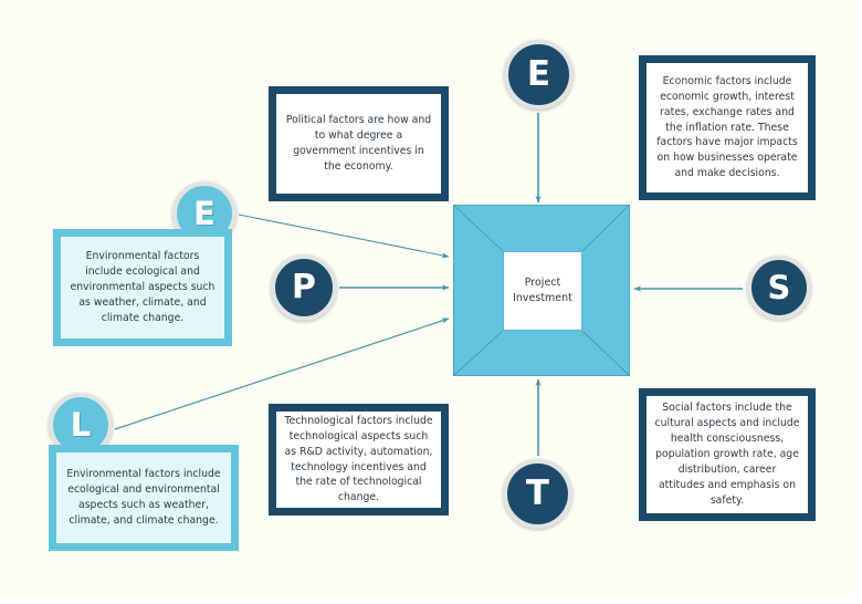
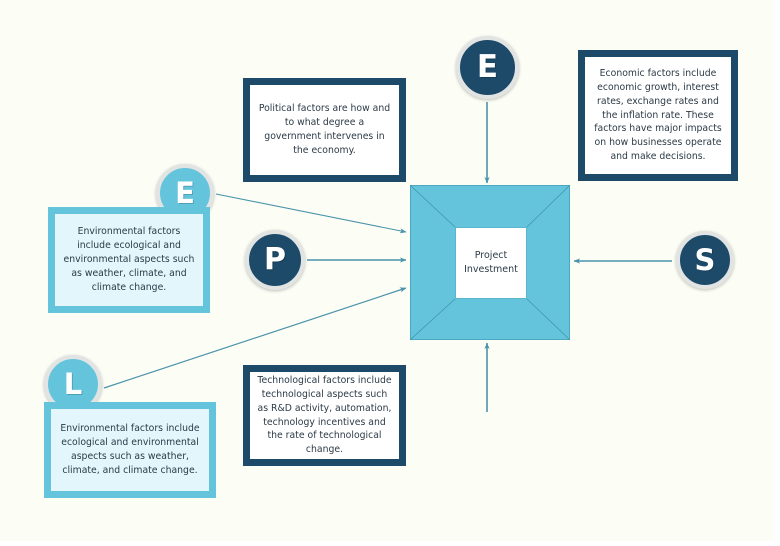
  Project
  Investment
  E
  E
  P
  S
  L
- T
- Political factors are how and to what degree a government incentives in the economy.
+ Political factors are how and to what degree a government intervenes in the economy.
  Economic factors include economic growth, interest rates, exchange rates and the inflation rate. These factors have major impacts on how businesses operate and make decisions.
  Environmental factors include ecological and environmental aspects such as weather, climate, and climate change.
  Environmental factors include ecological and environmental aspects such as weather, climate, and climate change.
  Technological factors include technological aspects such as R&D activity, automation, technology incentives and the rate of technological change.
- Social factors include the cultural aspects and include health consciousness, population growth rate, age distribution, career attitudes and emphasis on safety.
